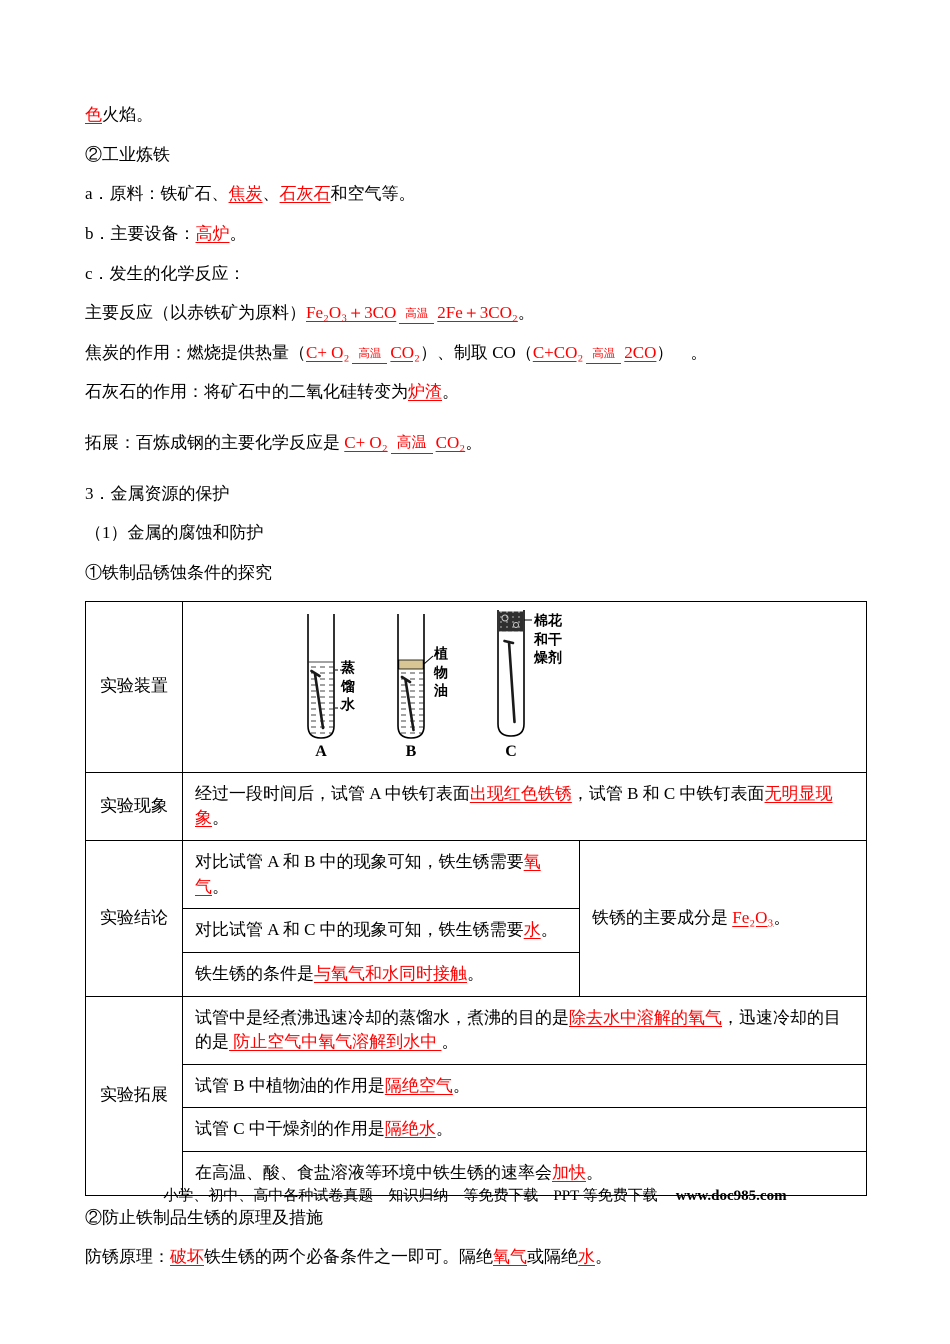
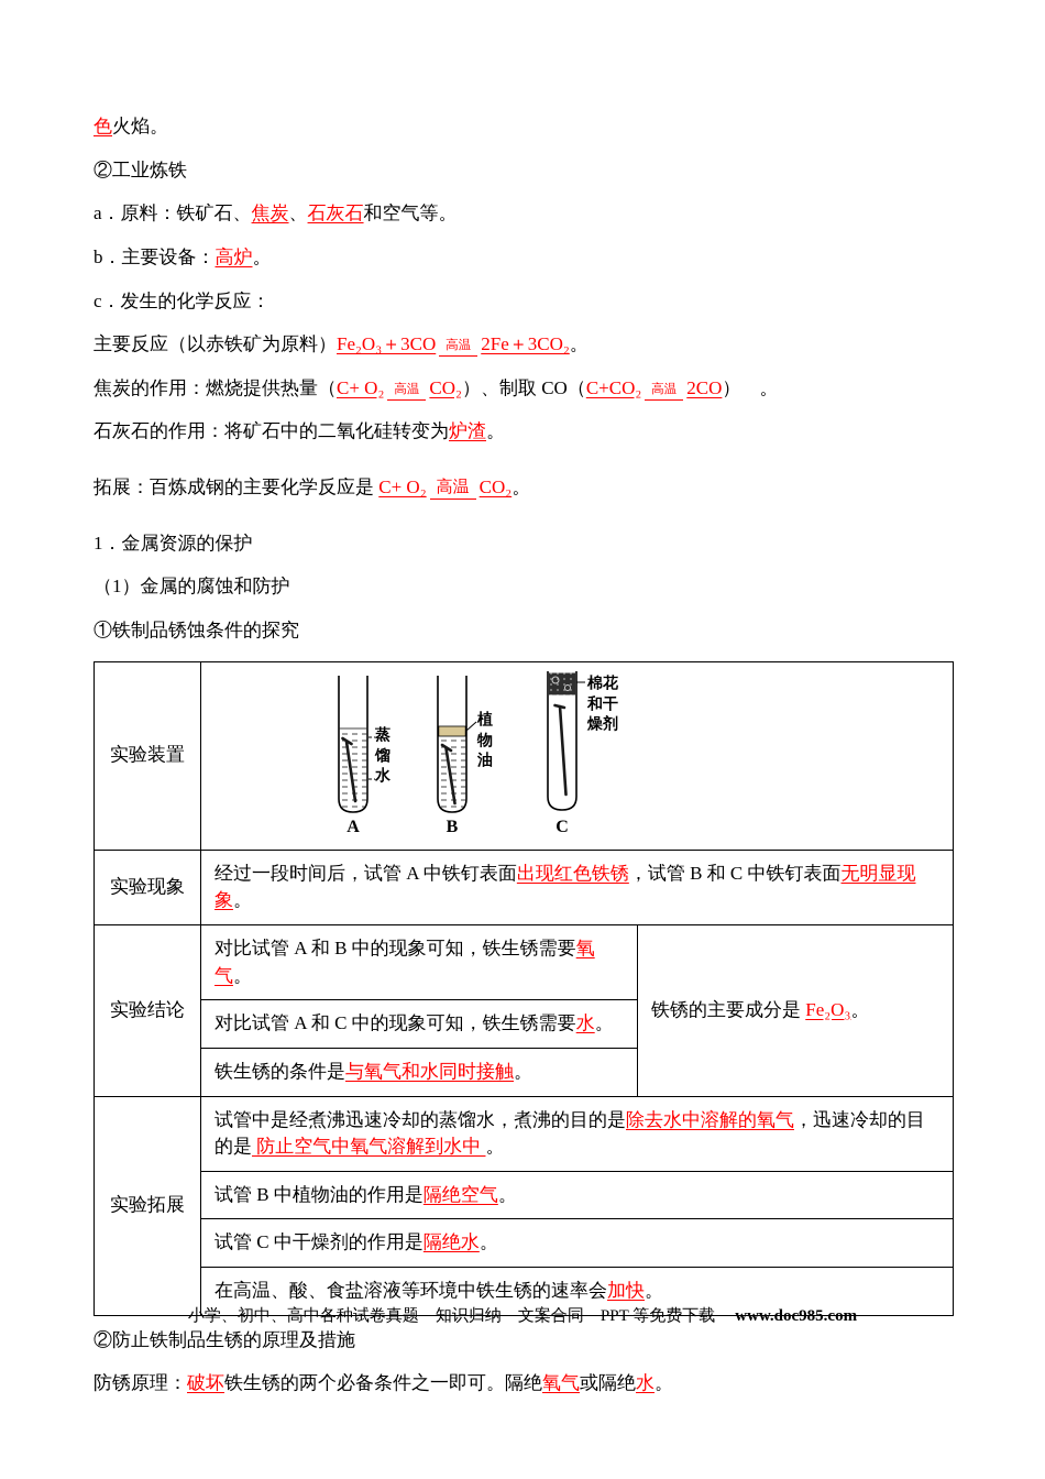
  色火焰。
  ②工业炼铁
  a．原料：铁矿石、焦炭、石灰石和空气等。
  b．主要设备：高炉。
  c．发生的化学反应：
  主要反应（以赤铁矿为原料）Fe₂O₃＋3CO
  高温
  2Fe＋3CO₂。
  焦炭的作用：燃烧提供热量（C+ O₂
  高温
  CO₂）、制取 CO（C+CO₂
  高温
  2CO） 。
  石灰石的作用：将矿石中的二氧化硅转变为炉渣。
  拓展：百炼成钢的主要化学反应是 C+ O₂
  高温
  CO₂。
- 3．金属资源的保护
+ 1．金属资源的保护
  （1）金属的腐蚀和防护
  ①铁制品锈蚀条件的探究
  实验装置
  A
  B
  C
  蒸馏水
  植物油
  棉花和干燥剂
  实验现象
  经过一段时间后，试管 A 中铁钉表面出现红色铁锈，试管 B 和 C 中铁钉表面无明显现象。
  实验结论
  对比试管 A 和 B 中的现象可知，铁生锈需要氧气。
  对比试管 A 和 C 中的现象可知，铁生锈需要水。
  铁生锈的条件是与氧气和水同时接触。
  铁锈的主要成分是 Fe₂O₃。
  实验拓展
  试管中是经煮沸迅速冷却的蒸馏水，煮沸的目的是除去水中溶解的氧气，迅速冷却的目的是 防止空气中氧气溶解到水中 。
  试管 B 中植物油的作用是隔绝空气。
  试管 C 中干燥剂的作用是隔绝水。
  在高温、酸、食盐溶液等环境中铁生锈的速率会加快。
  ②防止铁制品生锈的原理及措施
  防锈原理：破坏铁生锈的两个必备条件之一即可。隔绝氧气或隔绝水。
- 小学、初中、高中各种试卷真题 知识归纳 等免费下载 PPT 等免费下载 www.doc985.com
+ 小学、初中、高中各种试卷真题 知识归纳 文案合同 PPT 等免费下载 www.doc985.com
